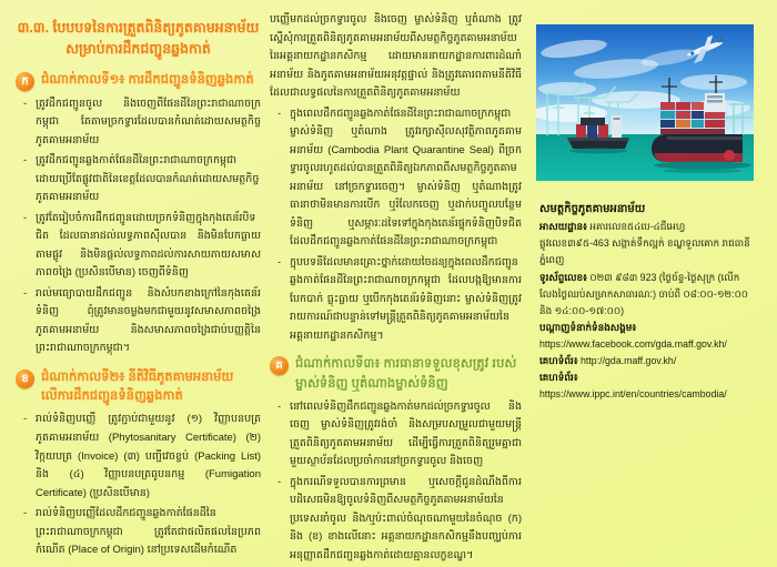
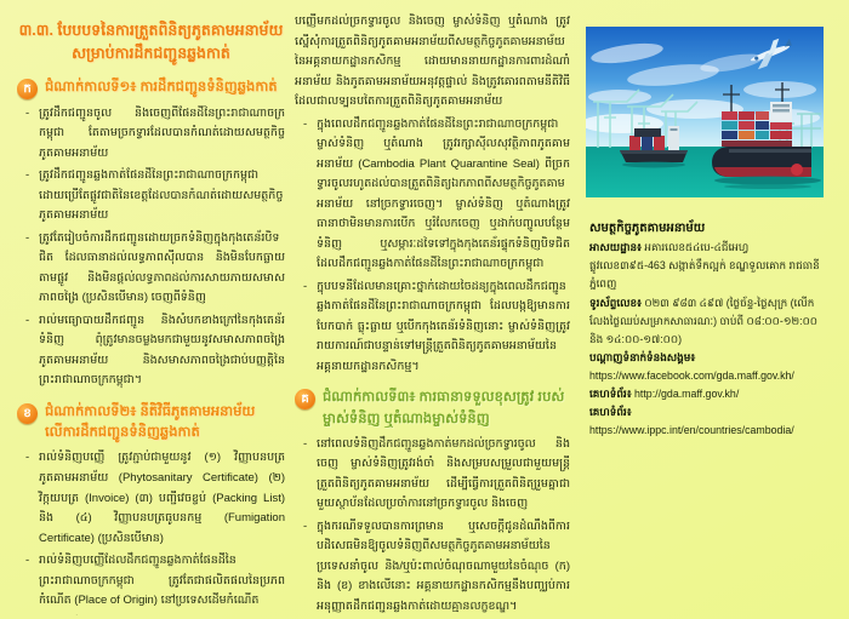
  ៣.៣. បែបបទនៃការត្រួតពិនិត្យភូតគាមអនាម័យ សម្រាប់ការដឹកជញ្ជូនឆ្លងកាត់
  ក
  ជំណាក់កាលទី១៖ ការដឹកជញ្ជូនទំនិញឆ្លងកាត់
  ត្រូវដឹកជញ្ជូនចូល និងចេញពីផែនដីនៃព្រះរាជាណាចក្រកម្ពុជា តែតាមច្រកទ្វារដែលបានកំណត់ដោយសមត្ថកិច្ចភូតគាមអនាម័យ
  ត្រូវដឹកជញ្ជូនឆ្លងកាត់ផែនដីនៃព្រះរាជាណាចក្រកម្ពុជា ដោយប្រើតែផ្លូវជាតិនៃខេត្តដែលបានកំណត់ដោយសមត្ថកិច្ចភូតគាមអនាម័យ
  ត្រូវតែរៀបចំការដឹកជញ្ជូនដោយច្រកទំនិញក្នុងកុងតេន័របិទជិត ដែលធានាដល់លទ្ធភាពស៊ីលបាន និងមិនបែកធ្លាយតាមផ្លូវ និងមិនផ្តល់លទ្ធភាពដល់ការសាយភាយសមាសភាពចង្រៃ (ប្រសិនបើមាន) ចេញពីទំនិញ
  រាល់មធ្យោបាយដឹកជញ្ជូន និងសំបកខាងក្រៅនៃកុងតេន័រទំនិញ ពុំត្រូវមានចម្លងមកជាមួយនូវសមាសភាពចង្រៃភូតគាមអនាម័យ និងសមាសភាពចង្រៃជាប់បញ្ញត្តិនៃព្រះរាជាណាចក្រកម្ពុជា។
  ខ
  ជំណាក់កាលទី២៖ នីតិវិធីភូតគាមអនាម័យ លើការដឹកជញ្ជូនទំនិញឆ្លងកាត់
  រាល់ទំនិញបញ្ញើ ត្រូវភ្ជាប់ជាមួយនូវ (១) វិញ្ញាបនបត្រភូតគាមអនាម័យ (Phytosanitary Certificate) (២) វិក្កយបត្រ (Invoice) (៣) បញ្ជីវេចខ្ចប់ (Packing List) និង (៤) វិញ្ញាបនបត្រធូបនកម្ម (Fumigation Certificate) (ប្រសិនបើមាន)
  រាល់ទំនិញបញ្ញើដែលដឹកជញ្ជូនឆ្លងកាត់ផែនដីនៃព្រះរាជាណាចក្រកម្ពុជា ត្រូវតែជាផលិតផលនៃប្រភពកំណើត (Place of Origin) នៅប្រទេសដើមកំណើត
- បញ្ញើមកដល់ច្រកទ្វារចូល និងចេញ ម្ចាស់ទំនិញ ឬតំណាង ត្រូវស្នើសុំការត្រួតពិនិត្យភូតគាមអនាម័យពីសមត្ថកិច្ចភូតគាមអនាម័យ នៃអគ្គនាយកដ្ឋានកសិកម្ម ដោយមាននាយកដ្ឋានការពារដំណាំ អនាម័យ និងភូតគាមអនាម័យអនុវត្តផ្ទាល់ និងត្រូវគោរពតាមនីតិវិធីដែលជាលទ្ធផលនៃការត្រួតពិនិត្យភូតគាមអនាម័យ
+ បញ្ញើមកដល់ច្រកទ្វារចូល និងចេញ ម្ចាស់ទំនិញ ឬតំណាង ត្រូវស្នើសុំការត្រួតពិនិត្យភូតគាមអនាម័យពីសមត្ថកិច្ចភូតគាមអនាម័យ នៃអគ្គនាយកដ្ឋានកសិកម្ម ដោយមាននាយកដ្ឋានការពារដំណាំ អនាម័យ និងភូតគាមអនាម័យអនុវត្តផ្ទាល់ និងត្រូវគោរពតាមនីតិវិធីដែលជាលទ្បនបតៃការត្រួតពិនិត្យភូតគាមអនាម័យ
  ក្នុងពេលដឹកជញ្ជូនឆ្លងកាត់ផែនដីនៃព្រះរាជាណាចក្រកម្ពុជា ម្ចាស់ទំនិញ ឬតំណាង ត្រូវរក្សាស៊ីលសុវត្ថិភាពភូតគាមអនាម័យ (Cambodia Plant Quarantine Seal) ពីច្រកទ្វារចូលរហូតដល់បានត្រួតពិនិត្យឯកភាពពីសមត្ថកិច្ចភូតគាមអនាម័យ នៅច្រកទ្វារចេញ។ ម្ចាស់ទំនិញ ឬតំណាងត្រូវធានាថាមិនមានការបើក ឬរំលែកចេញ ឬដាក់បញ្ចូលបន្ថែមទំនិញ ឬសម្ភារៈដទៃទៅក្នុងកុងតេន័រផ្ទុកទំនិញបិទជិត ដែលដឹកជញ្ជូនឆ្លងកាត់ផែនដីនៃព្រះរាជាណាចក្រកម្ពុជា
  ក្នុបបទនីដែលមានគ្រោះថ្នាក់ដោយចៃដន្យក្នុងពេលដឹកជញ្ជូនឆ្លងកាត់ផែនដីនៃព្រះរាជាណាចក្រកម្ពុជា ដែលបង្កឱ្យមានការបែកបាក់ ធ្លុះធ្លាយ ឬបើកកុងតេន័រទំនិញនោះ ម្ចាស់ទំនិញត្រូវរាយការណ៍ជាបន្ទាន់ទៅមន្ត្រីត្រួតពិនិត្យភូតគាមអនាម័យនៃអគ្គនាយកដ្ឋានកសិកម្ម។
  គ
  ជំណាក់កាលទី៣៖ ការធានាទទួលខុសត្រូវ របស់ម្ចាស់ទំនិញ ឬតំណាងម្ចាស់ទំនិញ
  នៅពេលទំនិញដឹកជញ្ជូនឆ្លងកាត់មកដល់ច្រកទ្វារចូល និងចេញ ម្ចាស់ទំនិញត្រូវរង់ចាំ និងសម្របសម្រួលជាមួយមន្ត្រីត្រួតពិនិត្យភូតគាមអនាម័យ ដើម្បីធ្វើការត្រួតពិនិត្យរួមគ្នាជាមួយស្ថាប័នដែលប្រចាំការនៅច្រកទ្វារចូល និងចេញ
  ក្នុងករណីទទួលបានការព្រមាន ឬសេចក្តីជូនដំណឹងពីការបដិសេធមិនឱ្យចូលទំនិញពីសមត្ថកិច្ចភូតគាមអនាម័យនៃប្រទេសនាំចូល និង/ឬប៉ះពាល់ចំណុចណាមួយនៃចំណុច (ក) និង (ខ) ខាងលើនោះ អគ្គនាយកដ្ឋានកសិកម្មនឹងបញ្ឈប់ការអនុញ្ញាតដឹកជញ្ជូនឆ្លងកាត់ដោយគ្មានលក្ខខណ្ឌ។
  សមត្ថកិច្ចភូតគាមអនាម័យ
  អាសយដ្ឋាន៖ អគារលេខ៥៤បេ-៤ជីអេហ្វ ផ្លូវលេខ៣៩៥-463 សង្កាត់ទឹកល្អក់ ខណ្ឌទួលគោក រាជធានីភ្នំពេញ
- ទូរស័ព្ទលេខ៖ ០២៣ ៩៨៣ 923 (ថ្ងៃច័ន្ទ-ថ្ងៃសុក្រ (លើកលែងថ្ងៃឈប់សម្រាកសាធារណៈ) ចាប់ពី ០៨:០០-១២:០០ និង ១៤:០០-១៧:០០)
+ ទូរស័ព្ទលេខ៖ ០២៣ ៩៨៣ ៤៩៧ (ថ្ងៃច័ន្ទ-ថ្ងៃសុក្រ (លើកលែងថ្ងៃឈប់សម្រាកសាធារណៈ) ចាប់ពី ០៨:០០-១២:០០ និង ១៤:០០-១៧:០០)
  បណ្ដាញទំនាក់ទំនងសង្គម៖ https://www.facebook.com/gda.maff.gov.kh/
  គេហទំព័រ៖ http://gda.maff.gov.kh/
  គេហទំព័រ៖ https://www.ippc.int/en/countries/cambodia/
